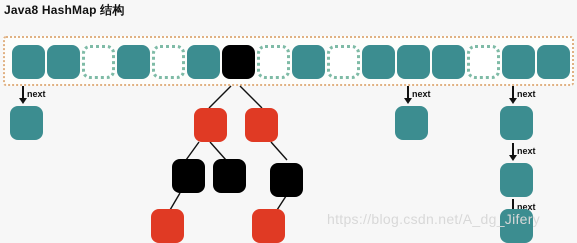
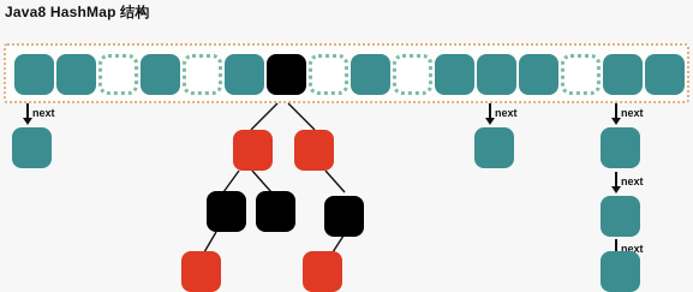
  Java8 HashMap 结构
  next
  next
  next
  next
  next
- https://blog.csdn.net/A_dg_Jifery
